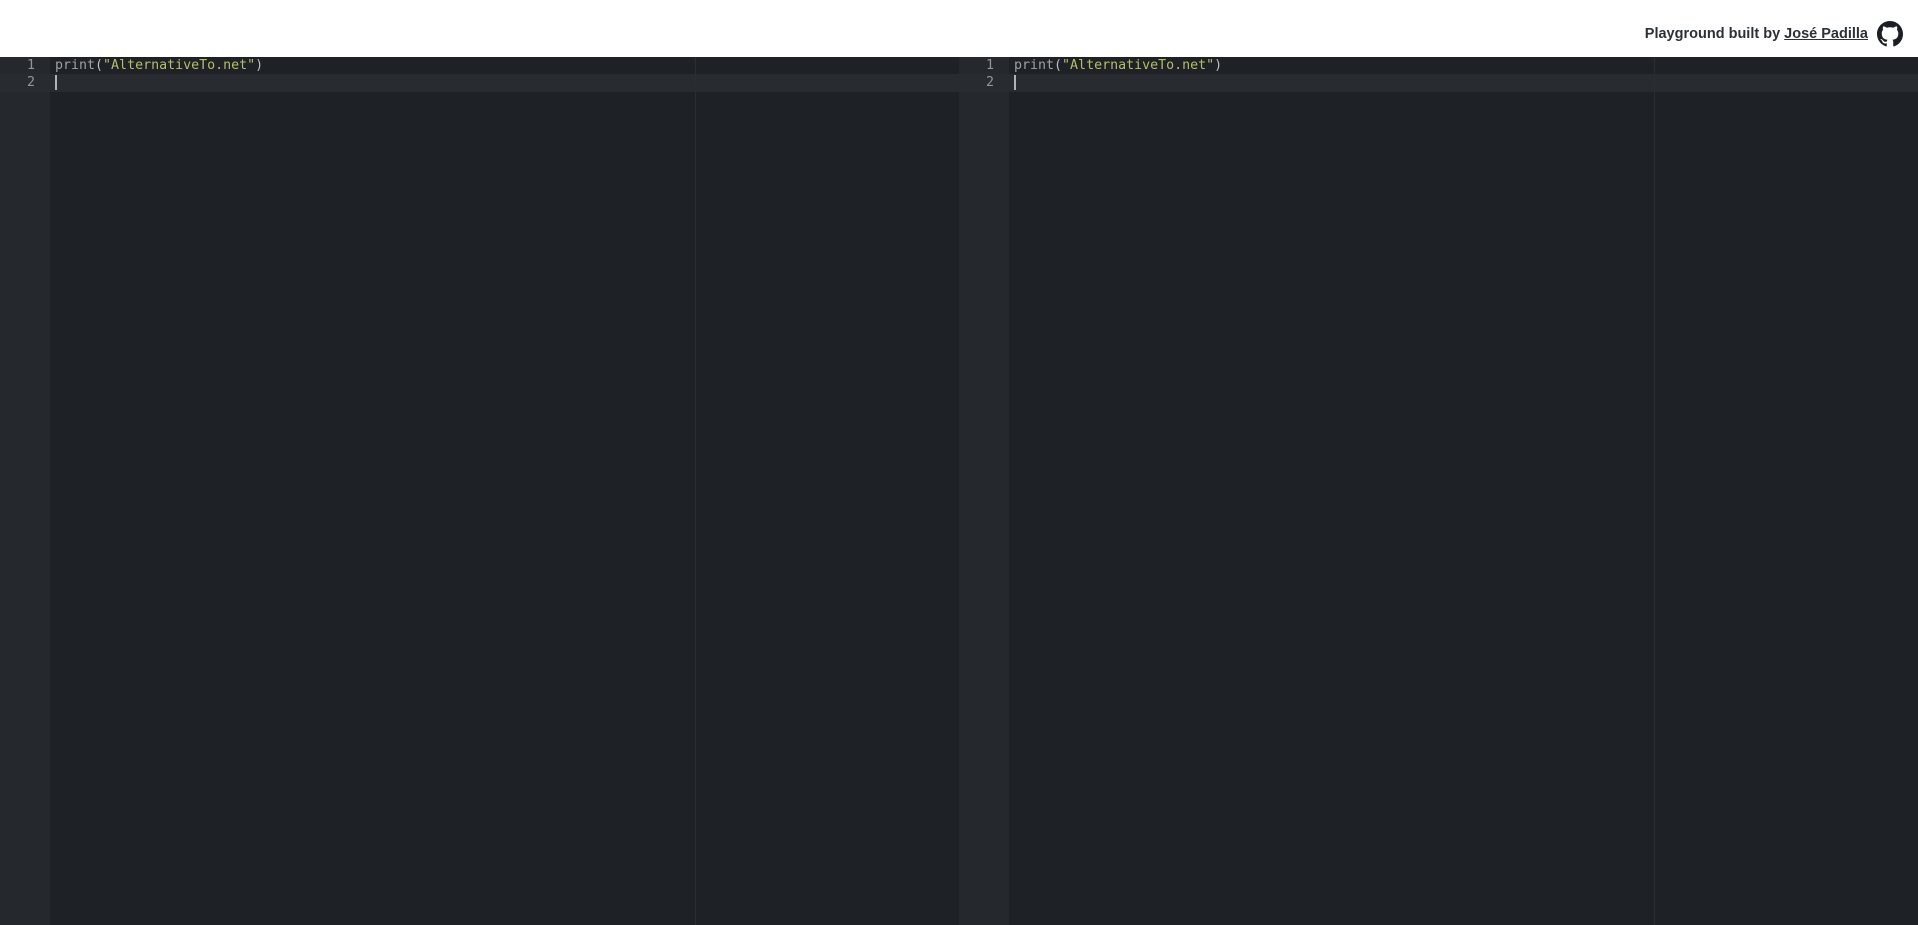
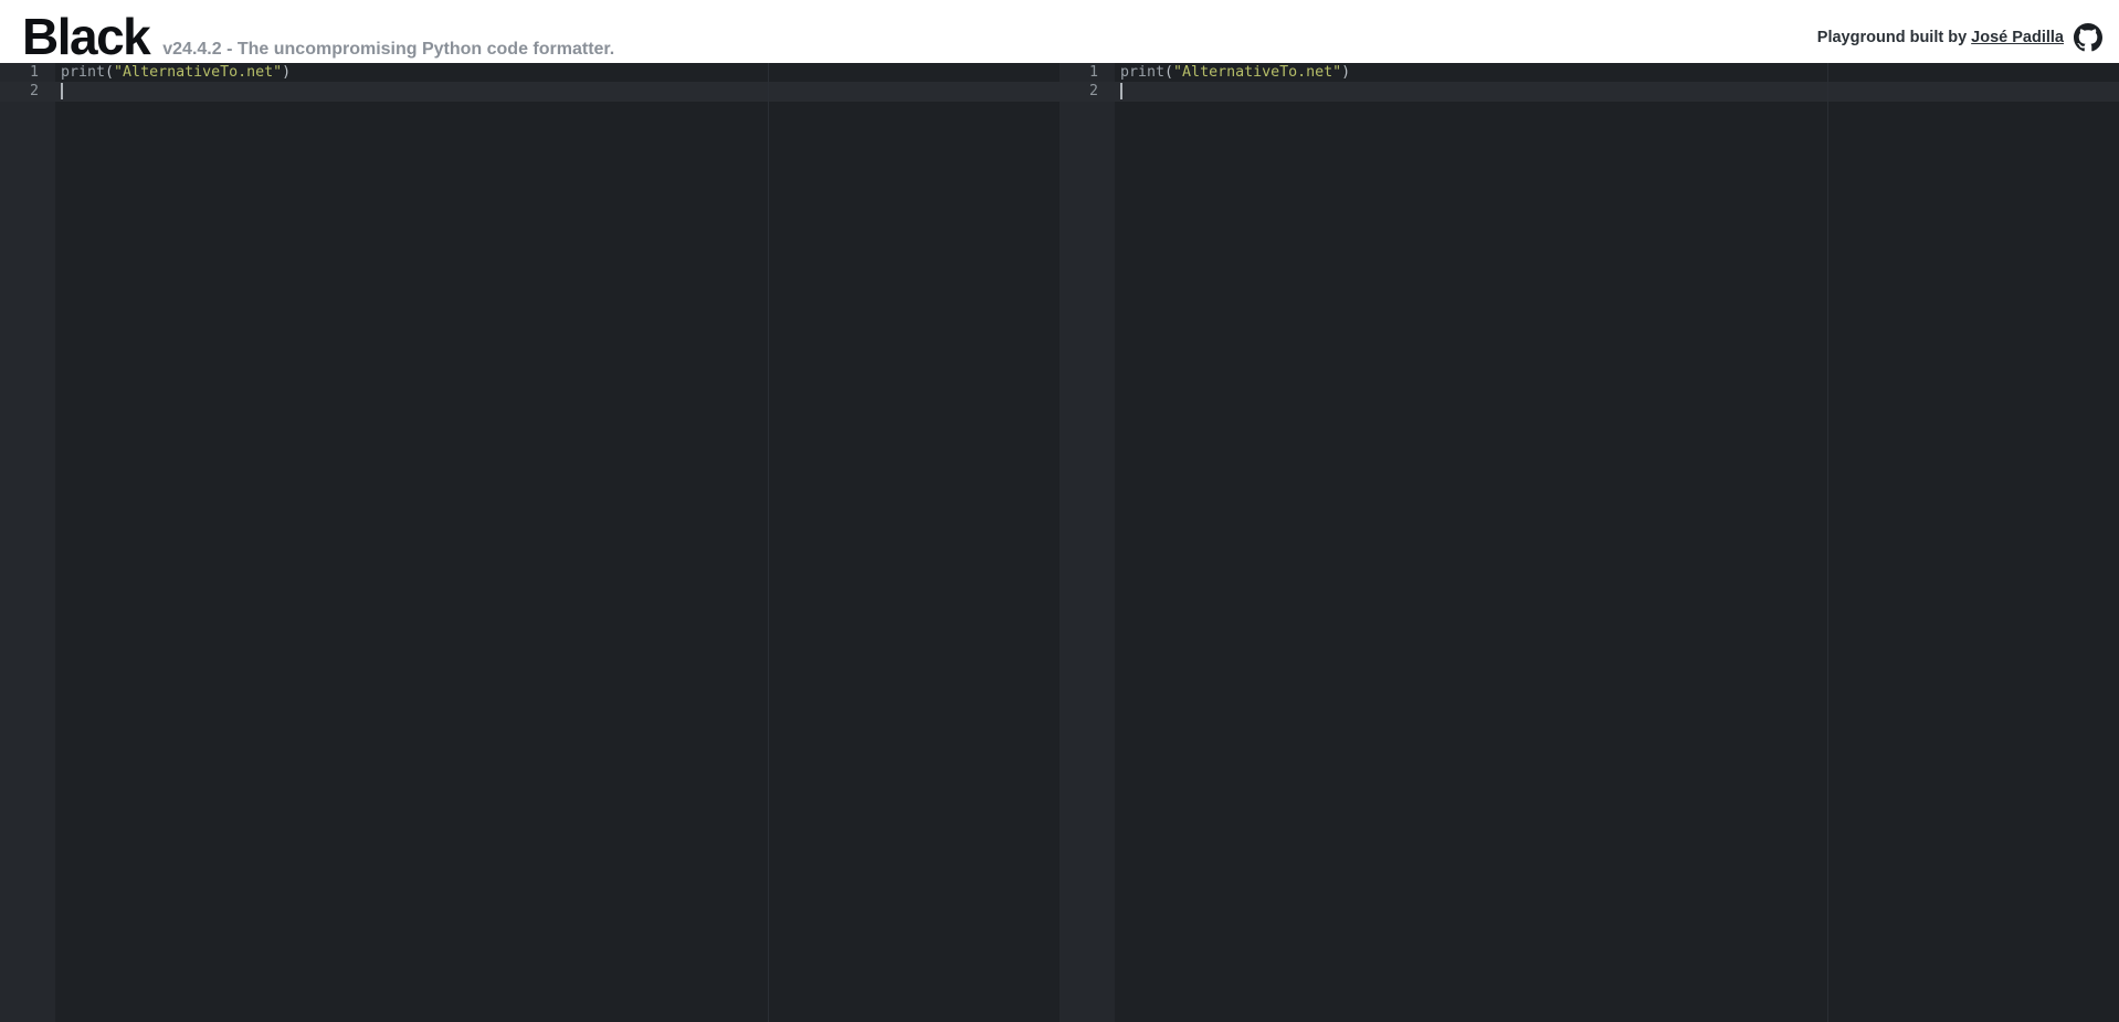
+ Black
+ v24.4.2 - The uncompromising Python code formatter.
  Playground built by
  José Padilla
  1
  2
  print("AlternativeTo.net")
  1
  2
  print("AlternativeTo.net")
